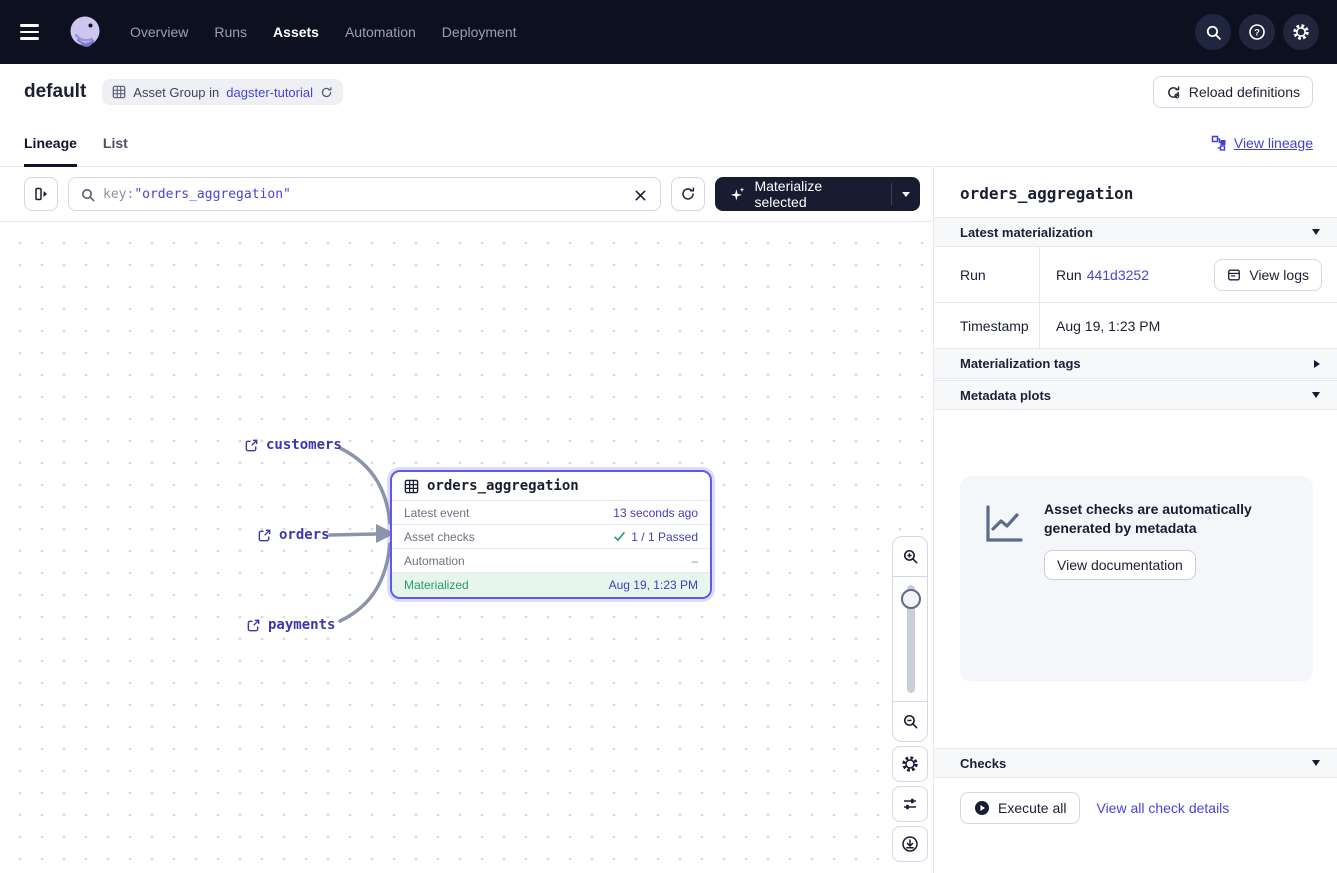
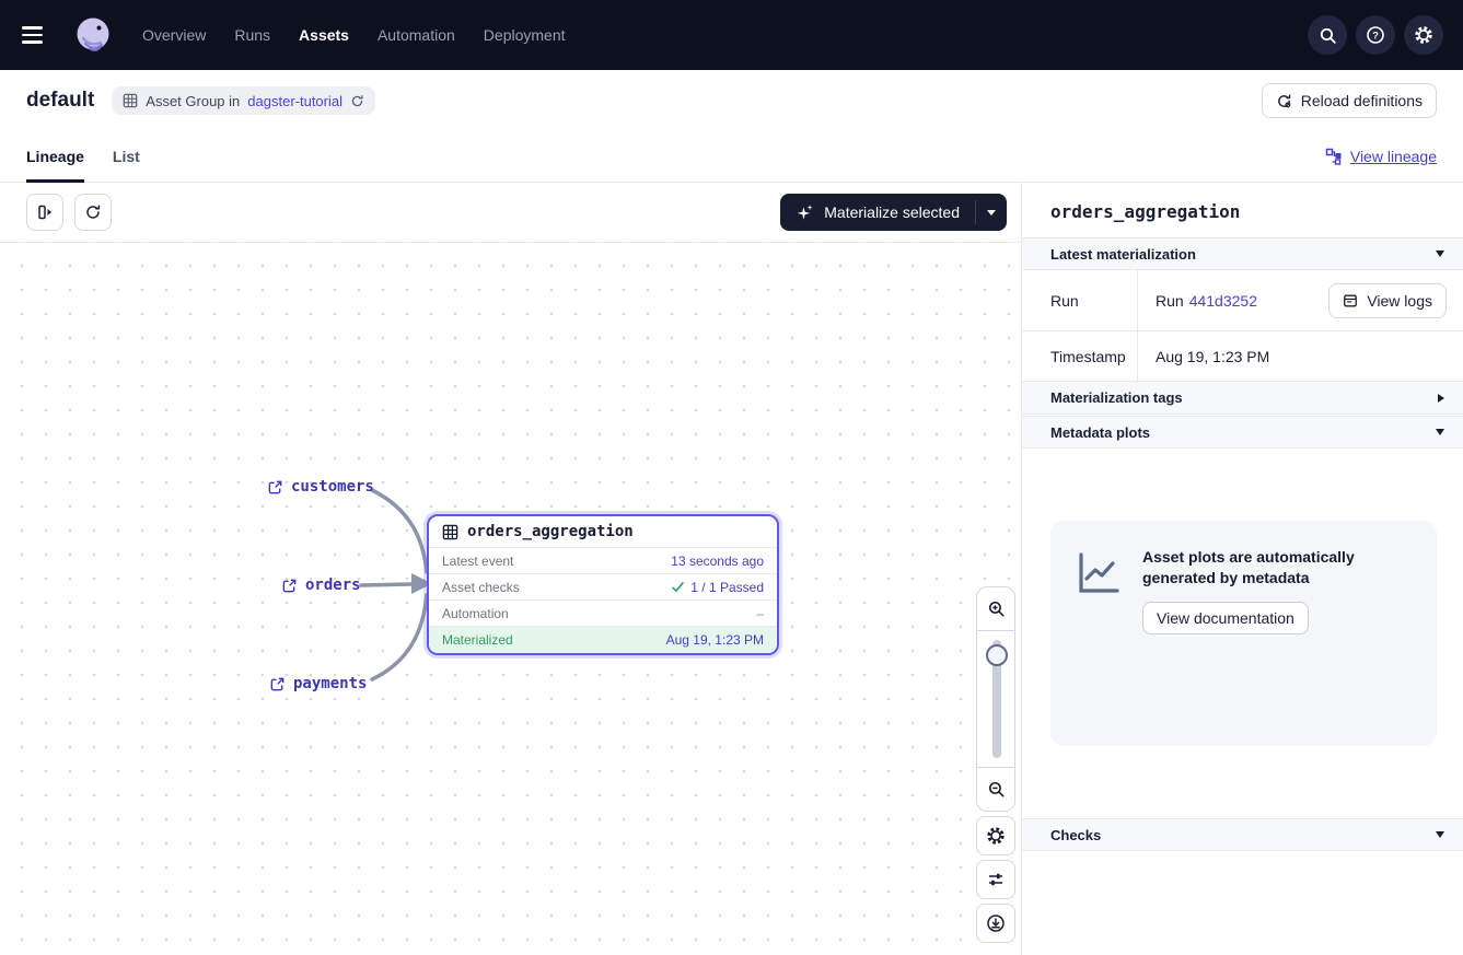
  Overview
  Runs
  Assets
  Automation
  Deployment
  ?
  default
  Asset Group in
  dagster-tutorial
  Reload definitions
  Lineage
  List
  View lineage
- key:"orders_aggregation"
  Materialize selected
  customers
  orders
  payments
  orders_aggregation
  Latest event
  13 seconds ago
  Asset checks
  1 / 1 Passed
  Automation
  –
  Materialized
  Aug 19, 1:23 PM
  orders_aggregation
  Latest materialization
  Run
  Run
  441d3252
  View logs
  Timestamp
  Aug 19, 1:23 PM
  Materialization tags
  Metadata plots
- Asset checks are automatically generated by metadata
+ Asset plots are automatically generated by metadata
  View documentation
  Checks
- Execute all
- View all check details
